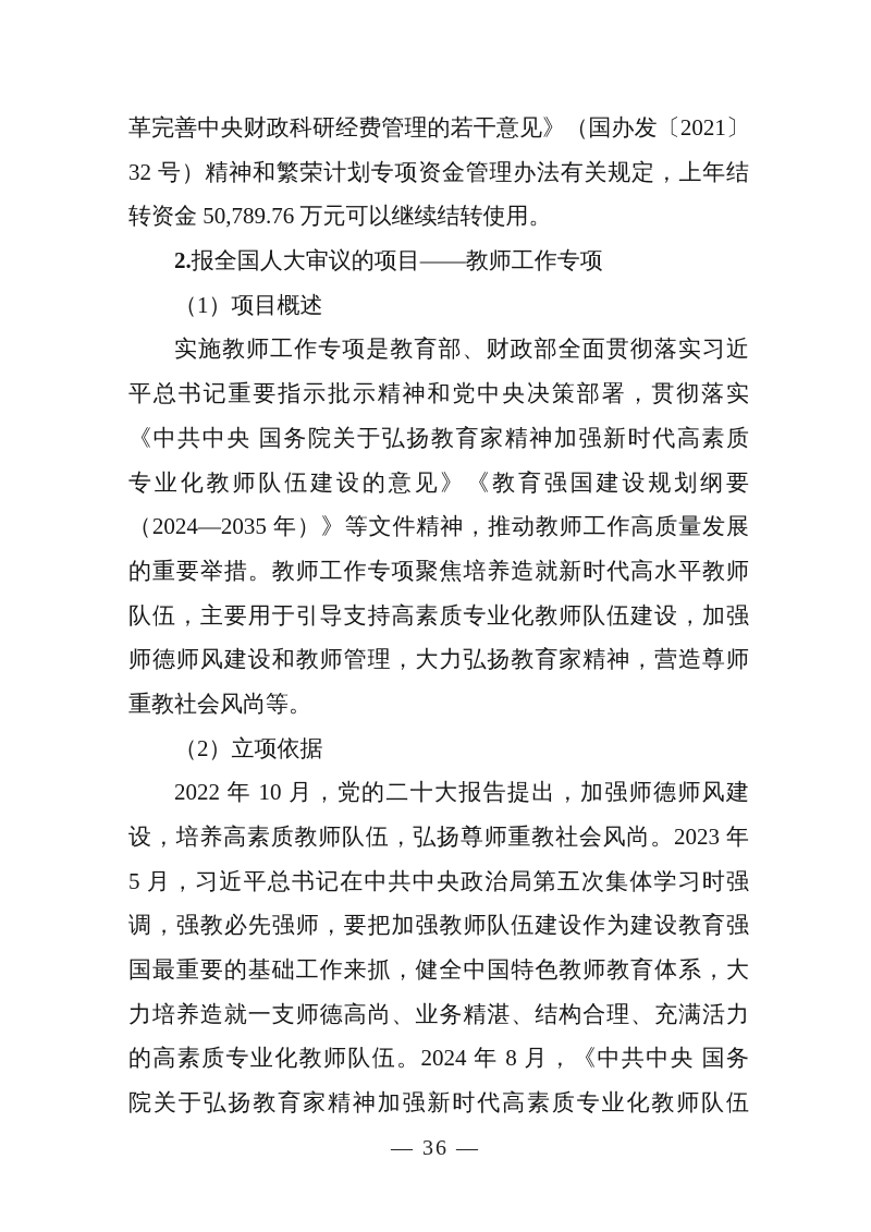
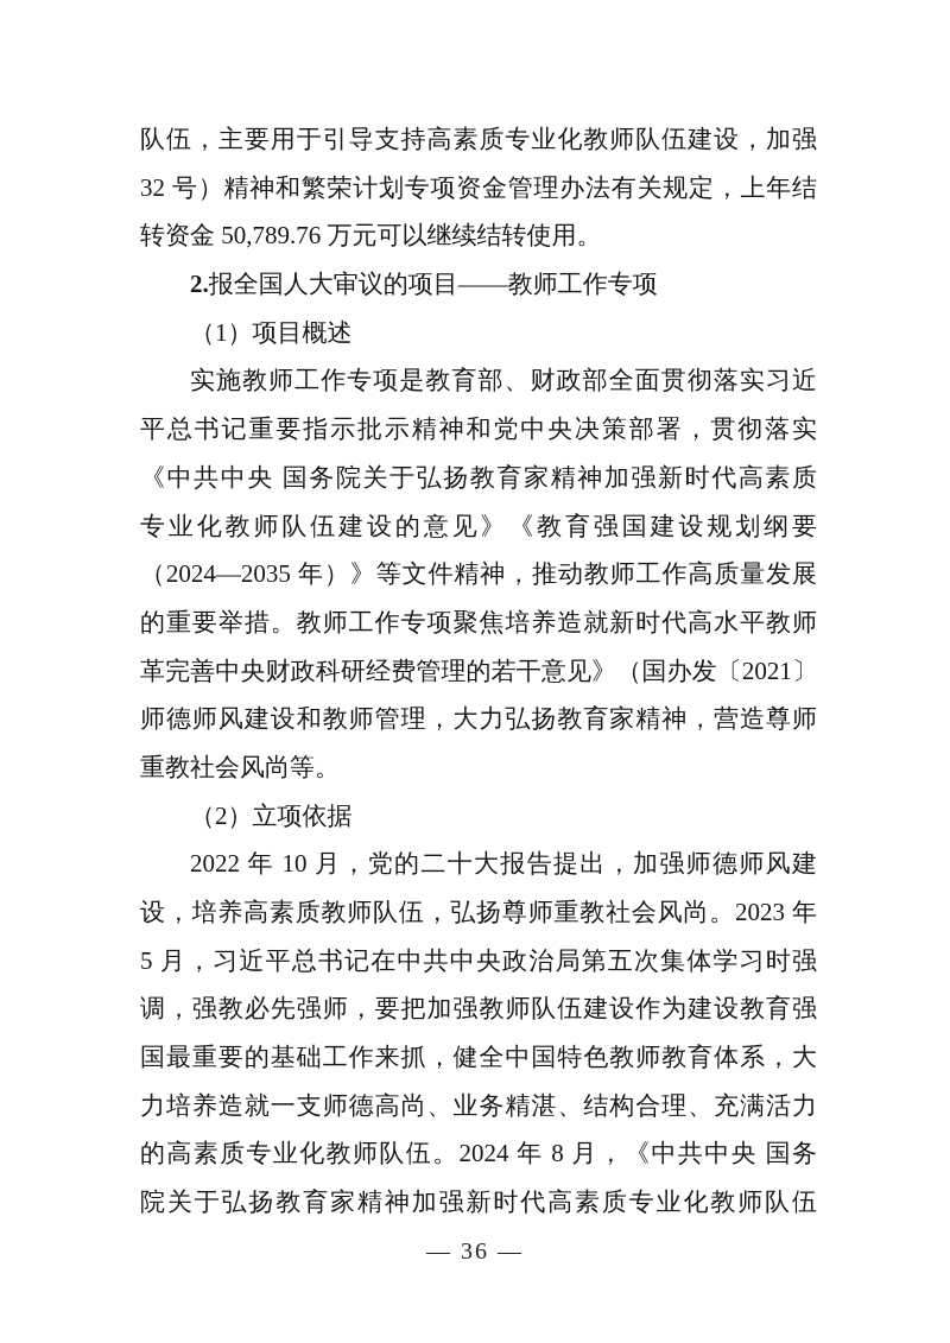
- 革完善中央财政科研经费管理的若干意见》（国办发〔2021〕
+ 队伍，主要用于引导支持高素质专业化教师队伍建设，加强
  32 号）精神和繁荣计划专项资金管理办法有关规定，上年结
  转资金 50,789.76 万元可以继续结转使用。
  2.报全国人大审议的项目——教师工作专项
  （1）项目概述
  实施教师工作专项是教育部、财政部全面贯彻落实习近
  平总书记重要指示批示精神和党中央决策部署，贯彻落实
  《中共中央 国务院关于弘扬教育家精神加强新时代高素质
  专业化教师队伍建设的意见》《教育强国建设规划纲要
  （2024—2035 年）》等文件精神，推动教师工作高质量发展
  的重要举措。教师工作专项聚焦培养造就新时代高水平教师
- 队伍，主要用于引导支持高素质专业化教师队伍建设，加强
+ 革完善中央财政科研经费管理的若干意见》（国办发〔2021〕
  师德师风建设和教师管理，大力弘扬教育家精神，营造尊师
  重教社会风尚等。
  （2）立项依据
  2022 年 10 月，党的二十大报告提出，加强师德师风建
  设，培养高素质教师队伍，弘扬尊师重教社会风尚。2023 年
  5 月，习近平总书记在中共中央政治局第五次集体学习时强
  调，强教必先强师，要把加强教师队伍建设作为建设教育强
  国最重要的基础工作来抓，健全中国特色教师教育体系，大
  力培养造就一支师德高尚、业务精湛、结构合理、充满活力
  的高素质专业化教师队伍。2024 年 8 月，《中共中央 国务
  院关于弘扬教育家精神加强新时代高素质专业化教师队伍
  — 36 —
